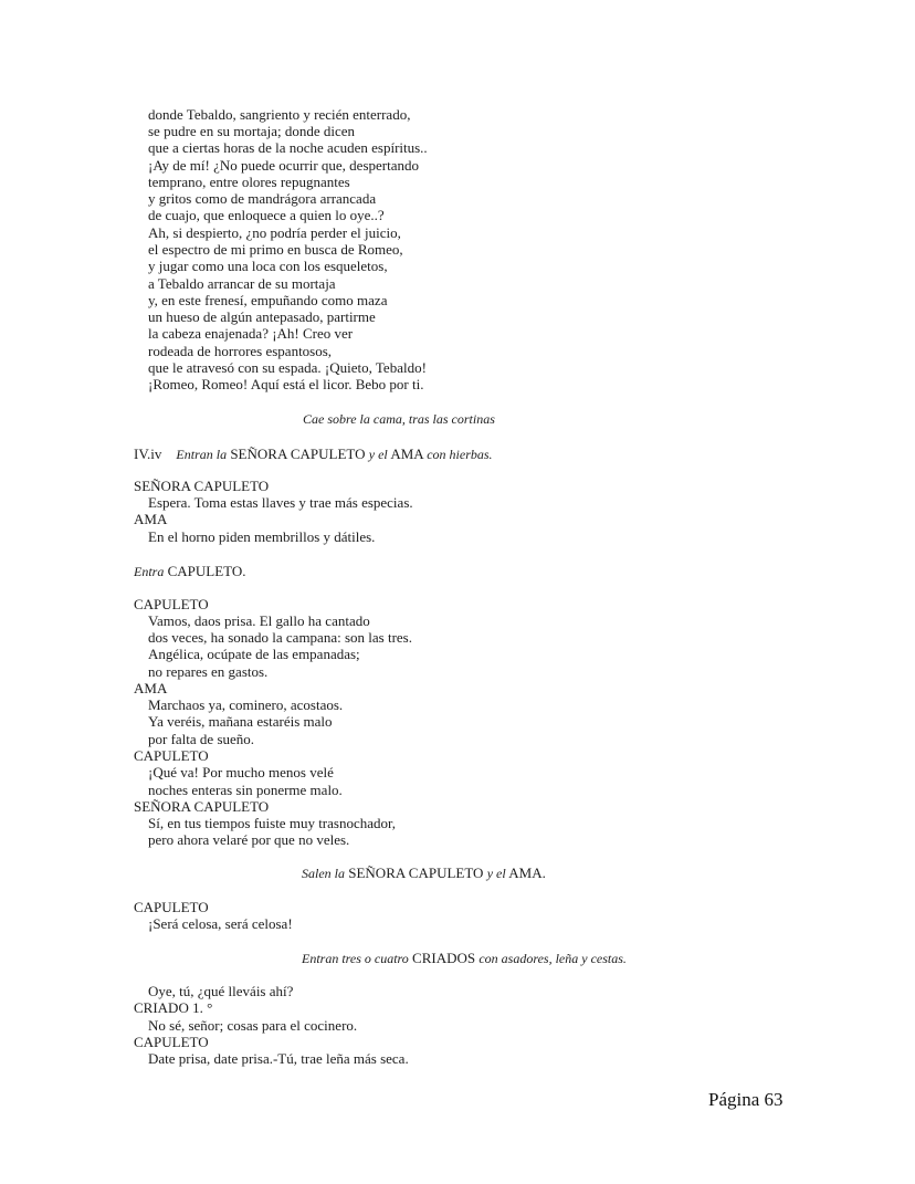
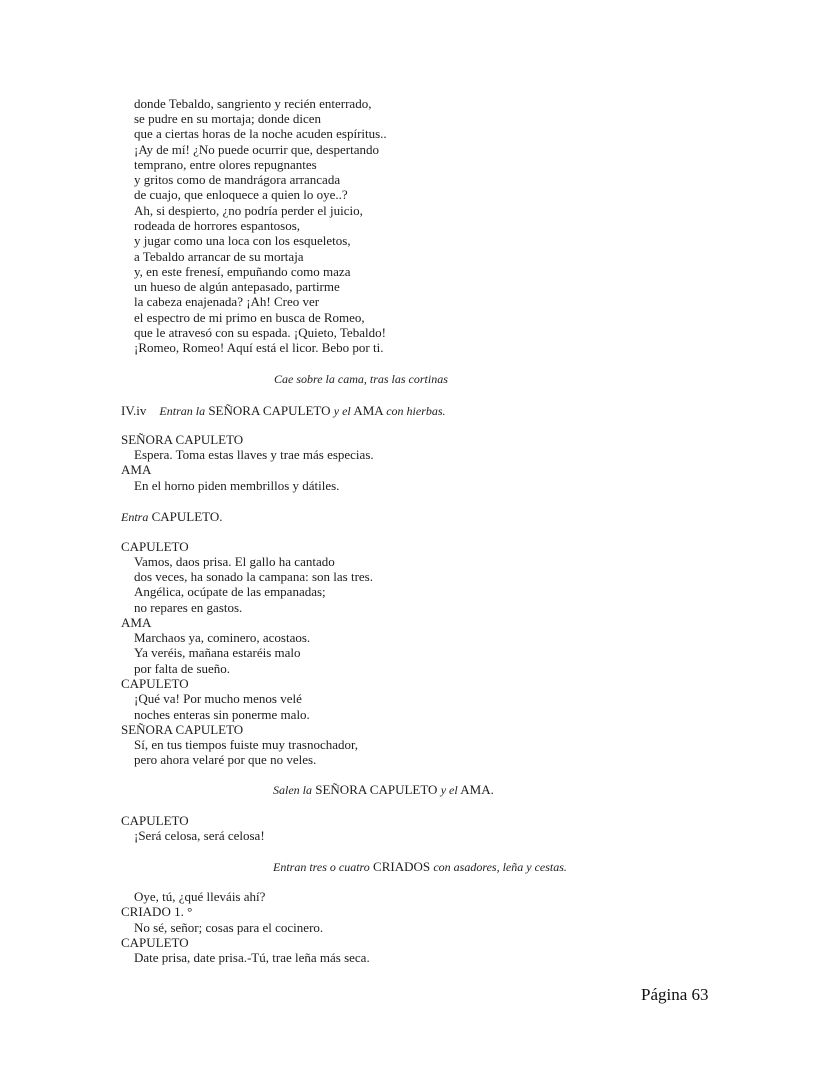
  donde Tebaldo, sangriento y recién enterrado,
  se pudre en su mortaja; donde dicen
  que a ciertas horas de la noche acuden espíritus..
  ¡Ay de mí! ¿No puede ocurrir que, despertando
  temprano, entre olores repugnantes
  y gritos como de mandrágora arrancada
  de cuajo, que enloquece a quien lo oye..?
  Ah, si despierto, ¿no podría perder el juicio,
- el espectro de mi primo en busca de Romeo,
+ rodeada de horrores espantosos,
  y jugar como una loca con los esqueletos,
  a Tebaldo arrancar de su mortaja
  y, en este frenesí, empuñando como maza
  un hueso de algún antepasado, partirme
  la cabeza enajenada? ¡Ah! Creo ver
- rodeada de horrores espantosos,
+ el espectro de mi primo en busca de Romeo,
  que le atravesó con su espada. ¡Quieto, Tebaldo!
  ¡Romeo, Romeo! Aquí está el licor. Bebo por ti.
  Cae sobre la cama, tras las cortinas
  IV.iv Entran la SEÑORA CAPULETO y el AMA con hierbas.
  SEÑORA CAPULETO
  Espera. Toma estas llaves y trae más especias.
  AMA
  En el horno piden membrillos y dátiles.
  Entra CAPULETO.
  CAPULETO
  Vamos, daos prisa. El gallo ha cantado
  dos veces, ha sonado la campana: son las tres.
  Angélica, ocúpate de las empanadas;
  no repares en gastos.
  AMA
  Marchaos ya, cominero, acostaos.
  Ya veréis, mañana estaréis malo
  por falta de sueño.
  CAPULETO
  ¡Qué va! Por mucho menos velé
  noches enteras sin ponerme malo.
  SEÑORA CAPULETO
  Sí, en tus tiempos fuiste muy trasnochador,
  pero ahora velaré por que no veles.
  Salen la SEÑORA CAPULETO y el AMA.
  CAPULETO
  ¡Será celosa, será celosa!
  Entran tres o cuatro CRIADOS con asadores, leña y cestas.
  Oye, tú, ¿qué lleváis ahí?
  CRIADO 1. °
  No sé, señor; cosas para el cocinero.
  CAPULETO
  Date prisa, date prisa.-Tú, trae leña más seca.
  Página 63
